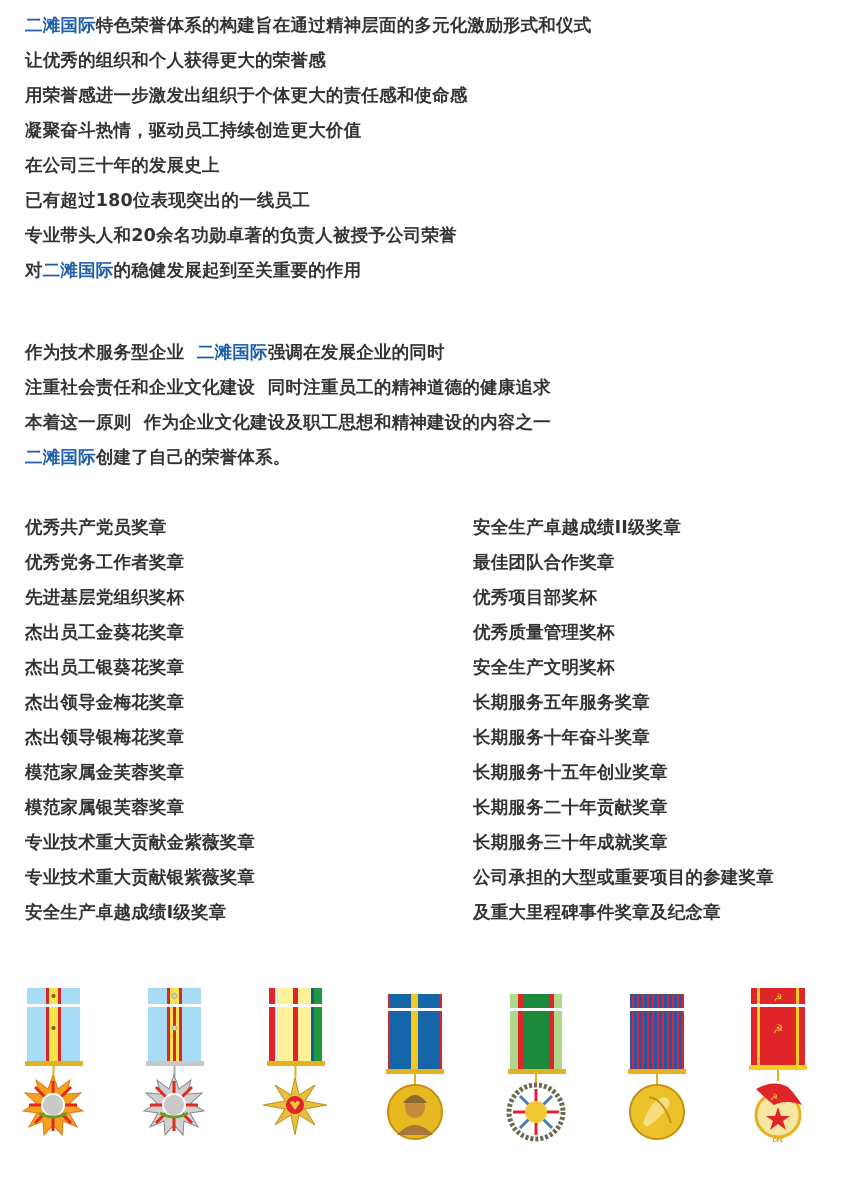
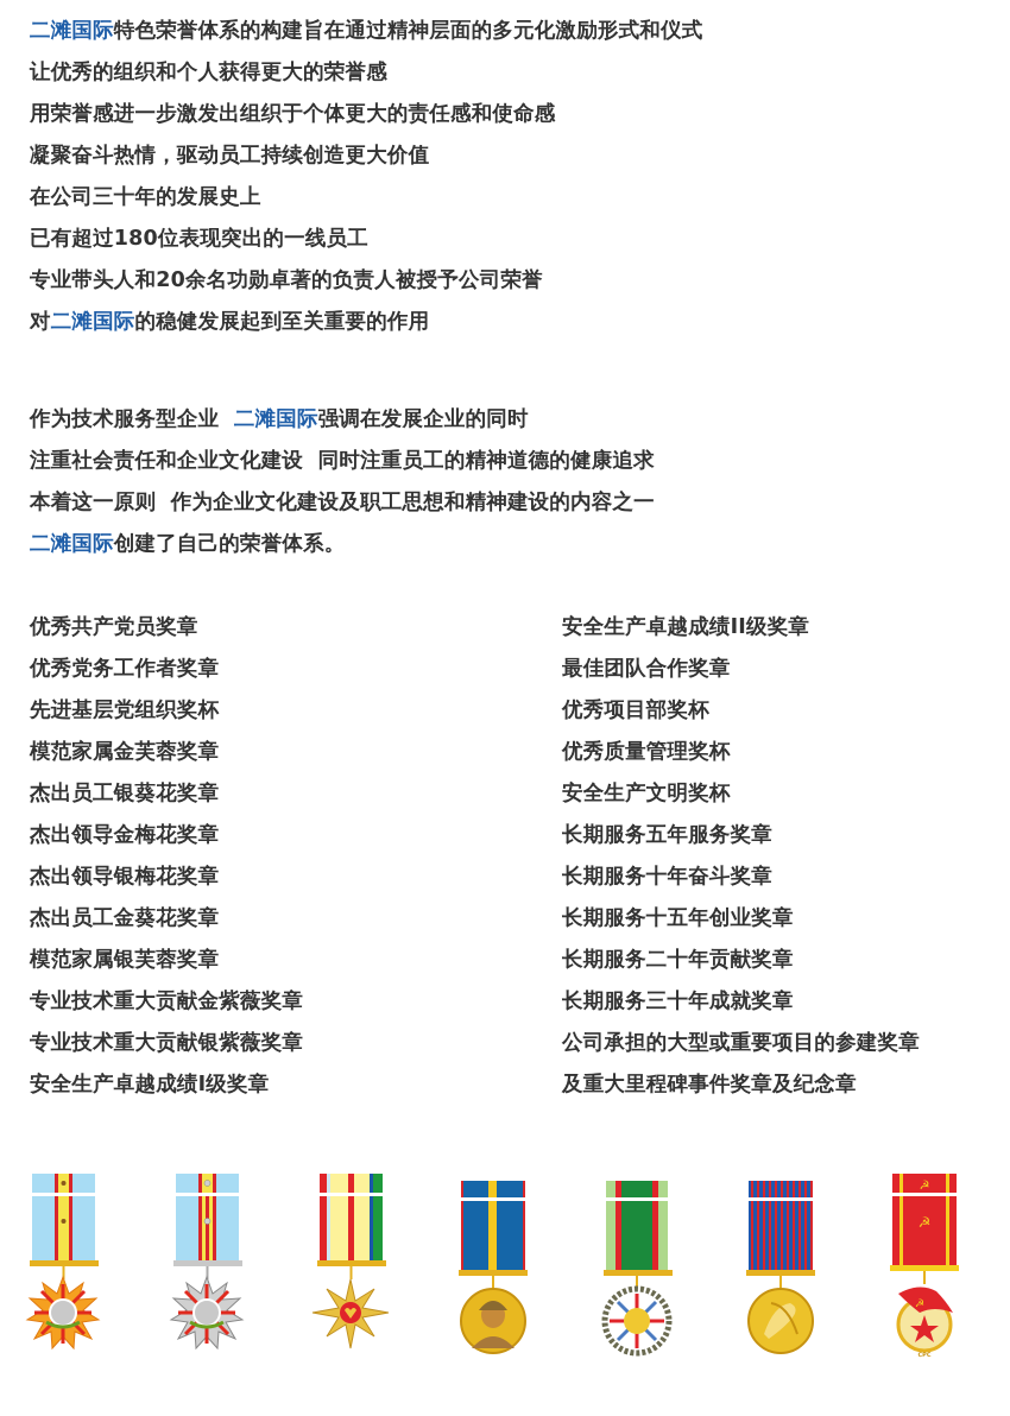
  二滩国际特色荣誉体系的构建旨在通过精神层面的多元化激励形式和仪式
  让优秀的组织和个人获得更大的荣誉感
  用荣誉感进一步激发出组织于个体更大的责任感和使命感
  凝聚奋斗热情，驱动员工持续创造更大价值
  在公司三十年的发展史上
  已有超过180位表现突出的一线员工
  专业带头人和20余名功勋卓著的负责人被授予公司荣誉
  对二滩国际的稳健发展起到至关重要的作用
  作为技术服务型企业 二滩国际强调在发展企业的同时
  注重社会责任和企业文化建设 同时注重员工的精神道德的健康追求
  本着这一原则 作为企业文化建设及职工思想和精神建设的内容之一
  二滩国际创建了自己的荣誉体系。
  优秀共产党员奖章
  优秀党务工作者奖章
  先进基层党组织奖杯
- 杰出员工金葵花奖章
+ 模范家属金芙蓉奖章
  杰出员工银葵花奖章
  杰出领导金梅花奖章
  杰出领导银梅花奖章
- 模范家属金芙蓉奖章
+ 杰出员工金葵花奖章
  模范家属银芙蓉奖章
  专业技术重大贡献金紫薇奖章
  专业技术重大贡献银紫薇奖章
  安全生产卓越成绩I级奖章
  安全生产卓越成绩II级奖章
  最佳团队合作奖章
  优秀项目部奖杯
  优秀质量管理奖杯
  安全生产文明奖杯
  长期服务五年服务奖章
  长期服务十年奋斗奖章
  长期服务十五年创业奖章
  长期服务二十年贡献奖章
  长期服务三十年成就奖章
  公司承担的大型或重要项目的参建奖章
  及重大里程碑事件奖章及纪念章
  ☭
  ☭
  ☭
